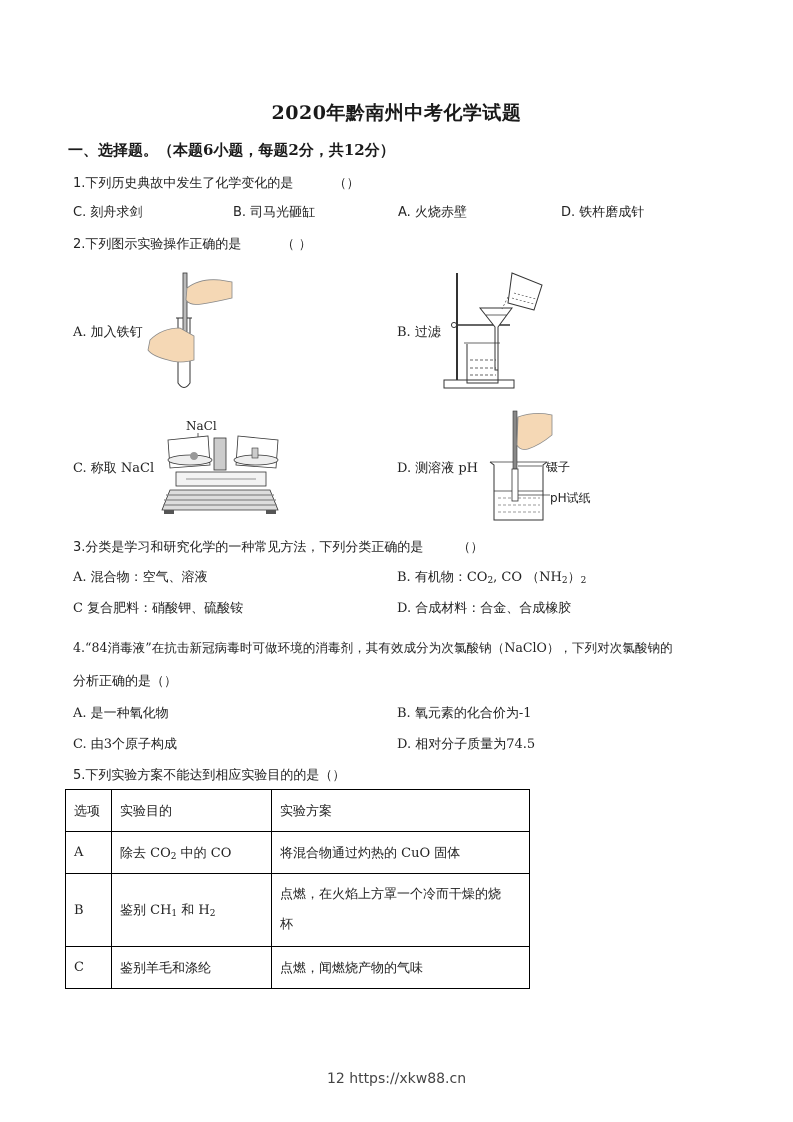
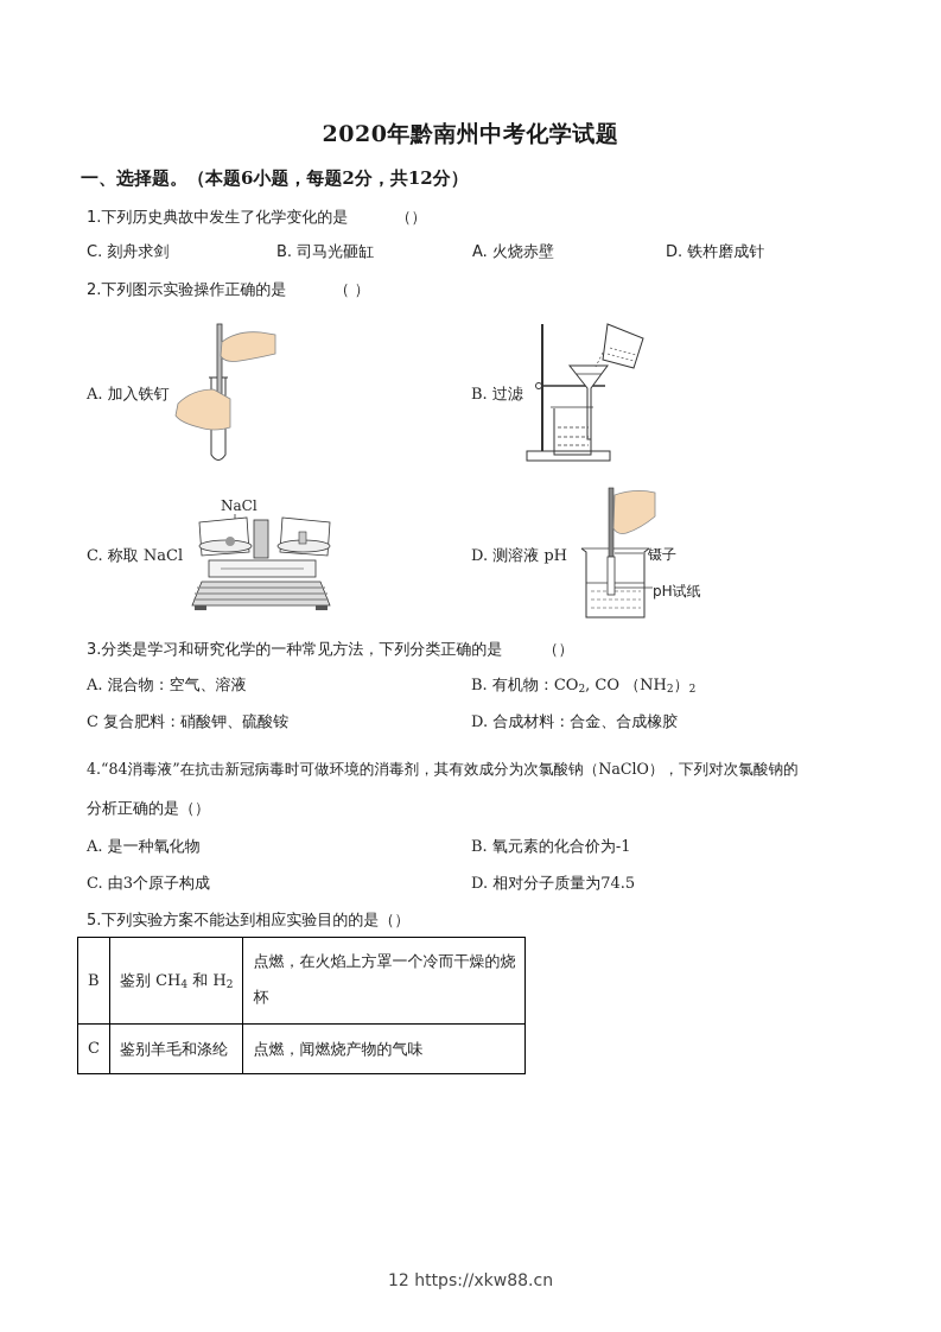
  2020年黔南州中考化学试题
  一、选择题。（本题6小题，每题2分，共12分）
  1.下列历史典故中发生了化学变化的是 （）
  C. 刻舟求剑
  B. 司马光砸缸
  A. 火烧赤壁
  D. 铁杵磨成针
  2.下列图示实验操作正确的是 （ ）
  A. 加入铁钉
  B. 过滤
  C. 称取 NaCl
  NaCl
  D. 测溶液 pH
  镊子
  pH试纸
  3.分类是学习和研究化学的一种常见方法，下列分类正确的是 （）
  A. 混合物：空气、溶液
  B. 有机物：CO2, CO （NH2）2
  C 复合肥料：硝酸钾、硫酸铵
  D. 合成材料：合金、合成橡胶
  4.“84消毒液”在抗击新冠病毒时可做环境的消毒剂，其有效成分为次氯酸钠（NaClO），下列对次氯酸钠的
  分析正确的是（）
  A. 是一种氧化物
  B. 氧元素的化合价为-1
  C. 由3个原子构成
  D. 相对分子质量为74.5
  5.下列实验方案不能达到相应实验目的的是（）
- 选项	实验目的	实验方案
- A	除去 CO2 中的 CO	将混合物通过灼热的 CuO 固体
- B	鉴别 CH1 和 H2	点燃，在火焰上方罩一个冷而干燥的烧杯
+ B	鉴别 CH4 和 H2	点燃，在火焰上方罩一个冷而干燥的烧杯
  C	鉴别羊毛和涤纶	点燃，闻燃烧产物的气味
  12 https://xkw88.cn
